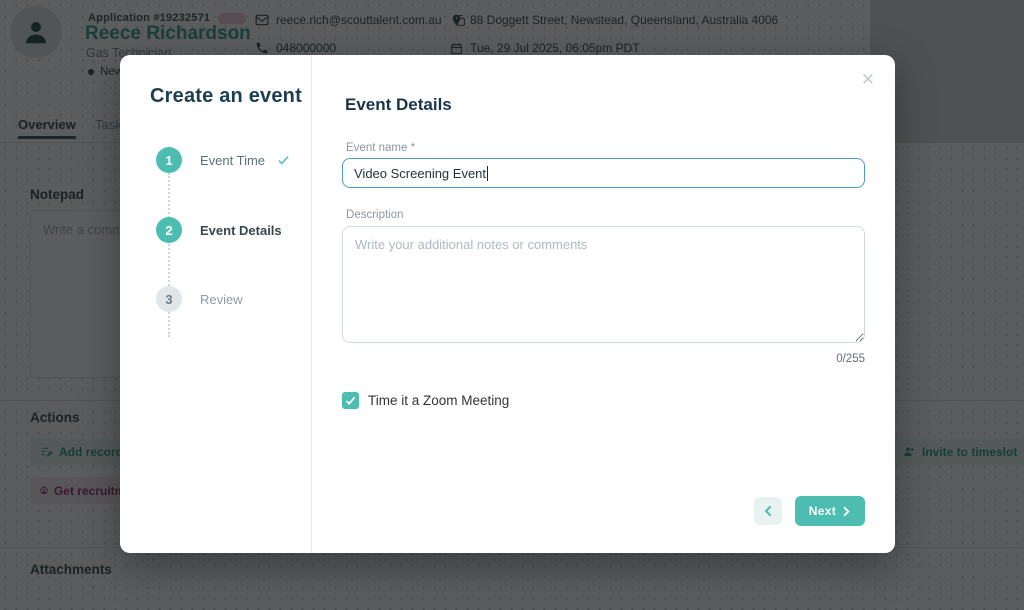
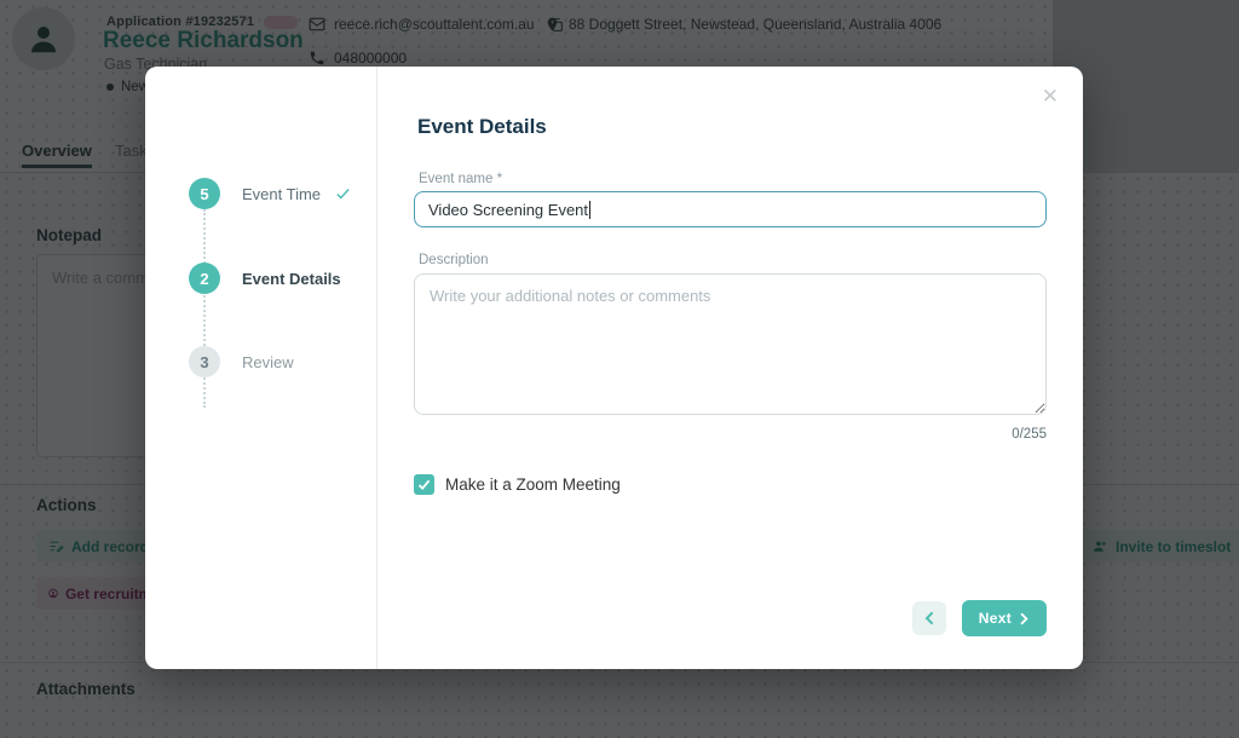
  Application #19232571
  Reece Richardson
  Gas Technician
  New
  reece.rich@scouttalent.com.au
  048000000
  88 Doggett Street, Newstead, Queensland, Australia 4006
- Tue, 29 Jul 2025, 06:05pm PDT
  Overview
  Notepad
  Write a comm
  Actions
  Add recor
  Get recruit
  Invite to timeslot
  Attachments
  ✕
- Create an event
- 1
+ 5
  Event Time
  2
  Event Details
  3
  Review
  Event Details
  Event name *
  Video Screening Event
  Description
  Write your additional notes or comments
  0/255
- Time it a Zoom Meeting
+ Make it a Zoom Meeting
  Next
